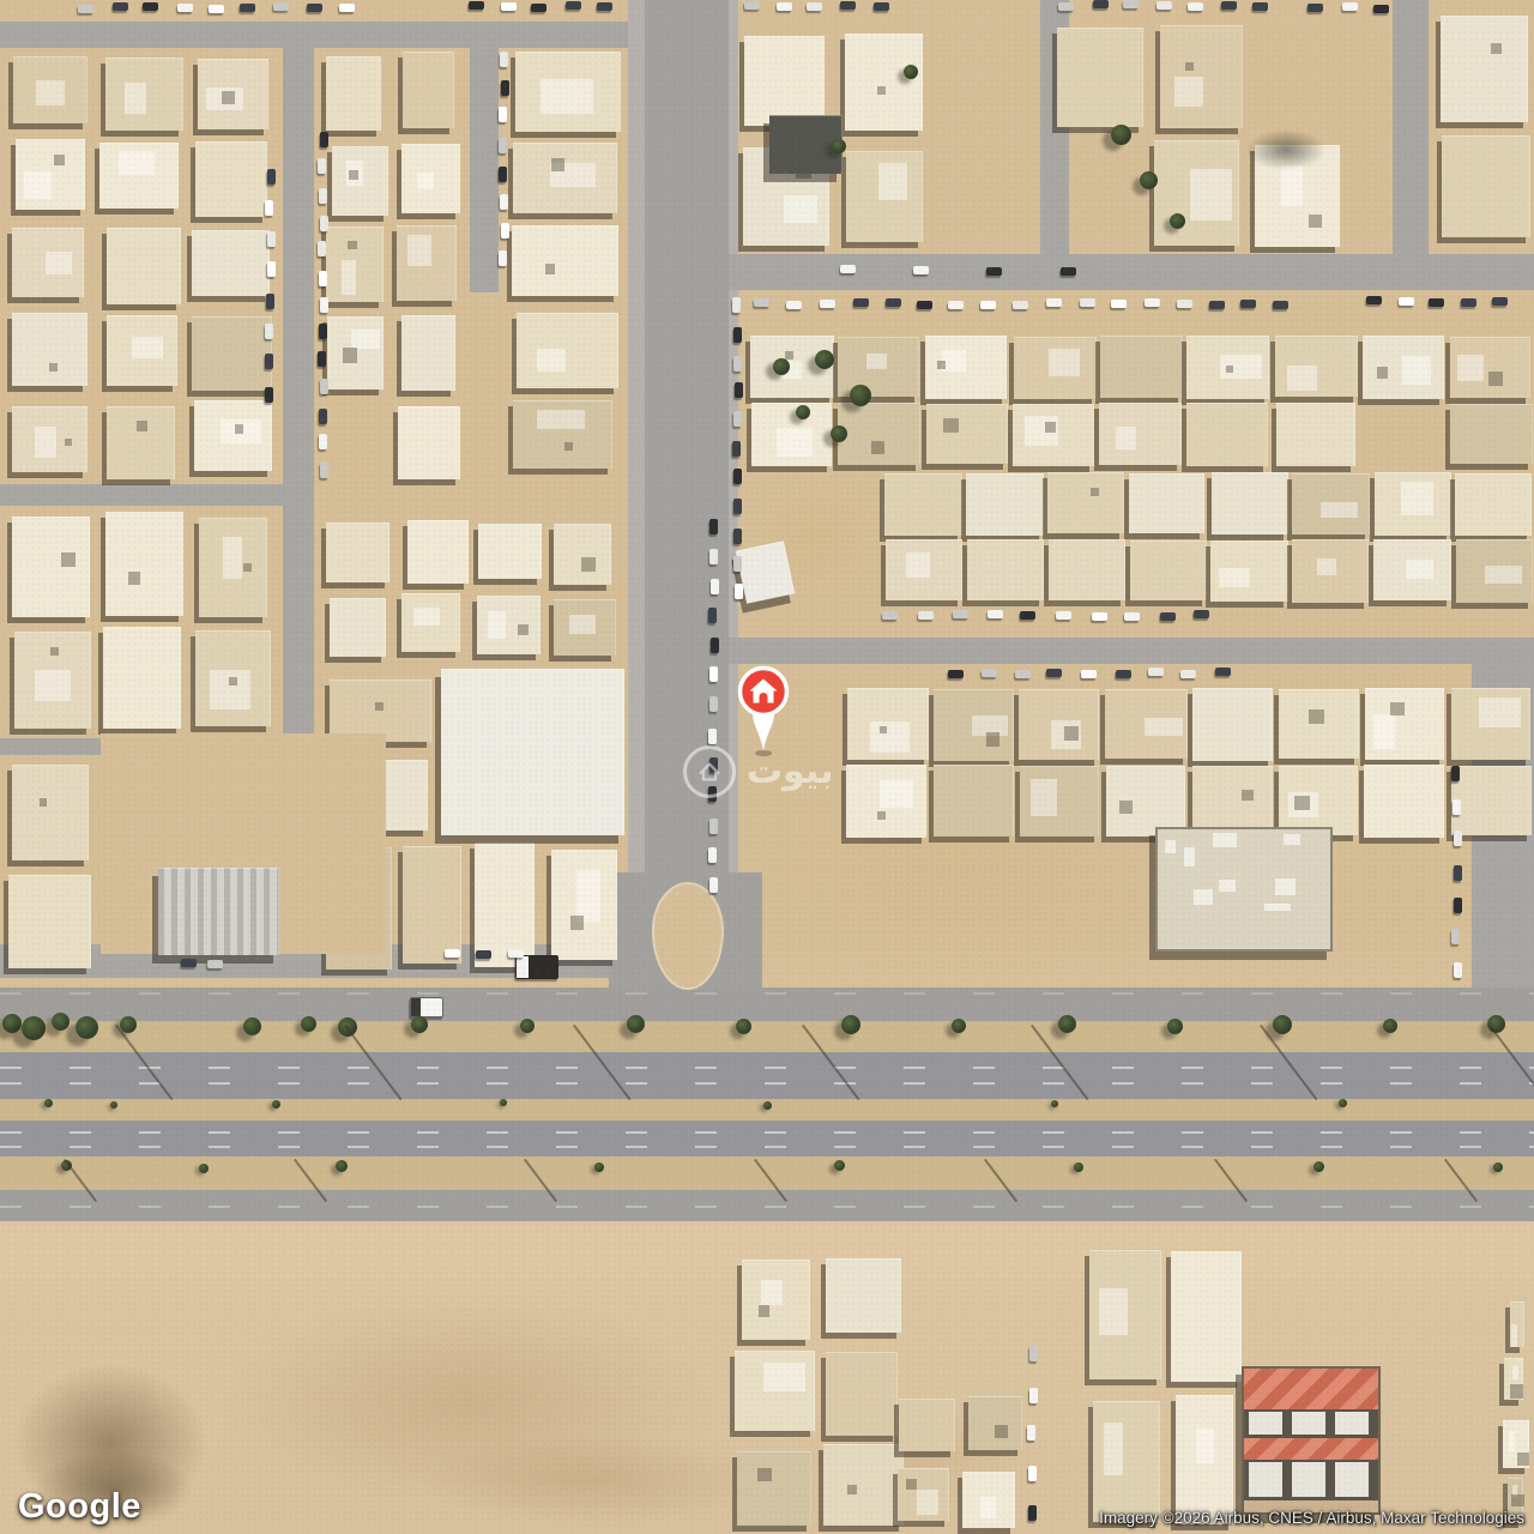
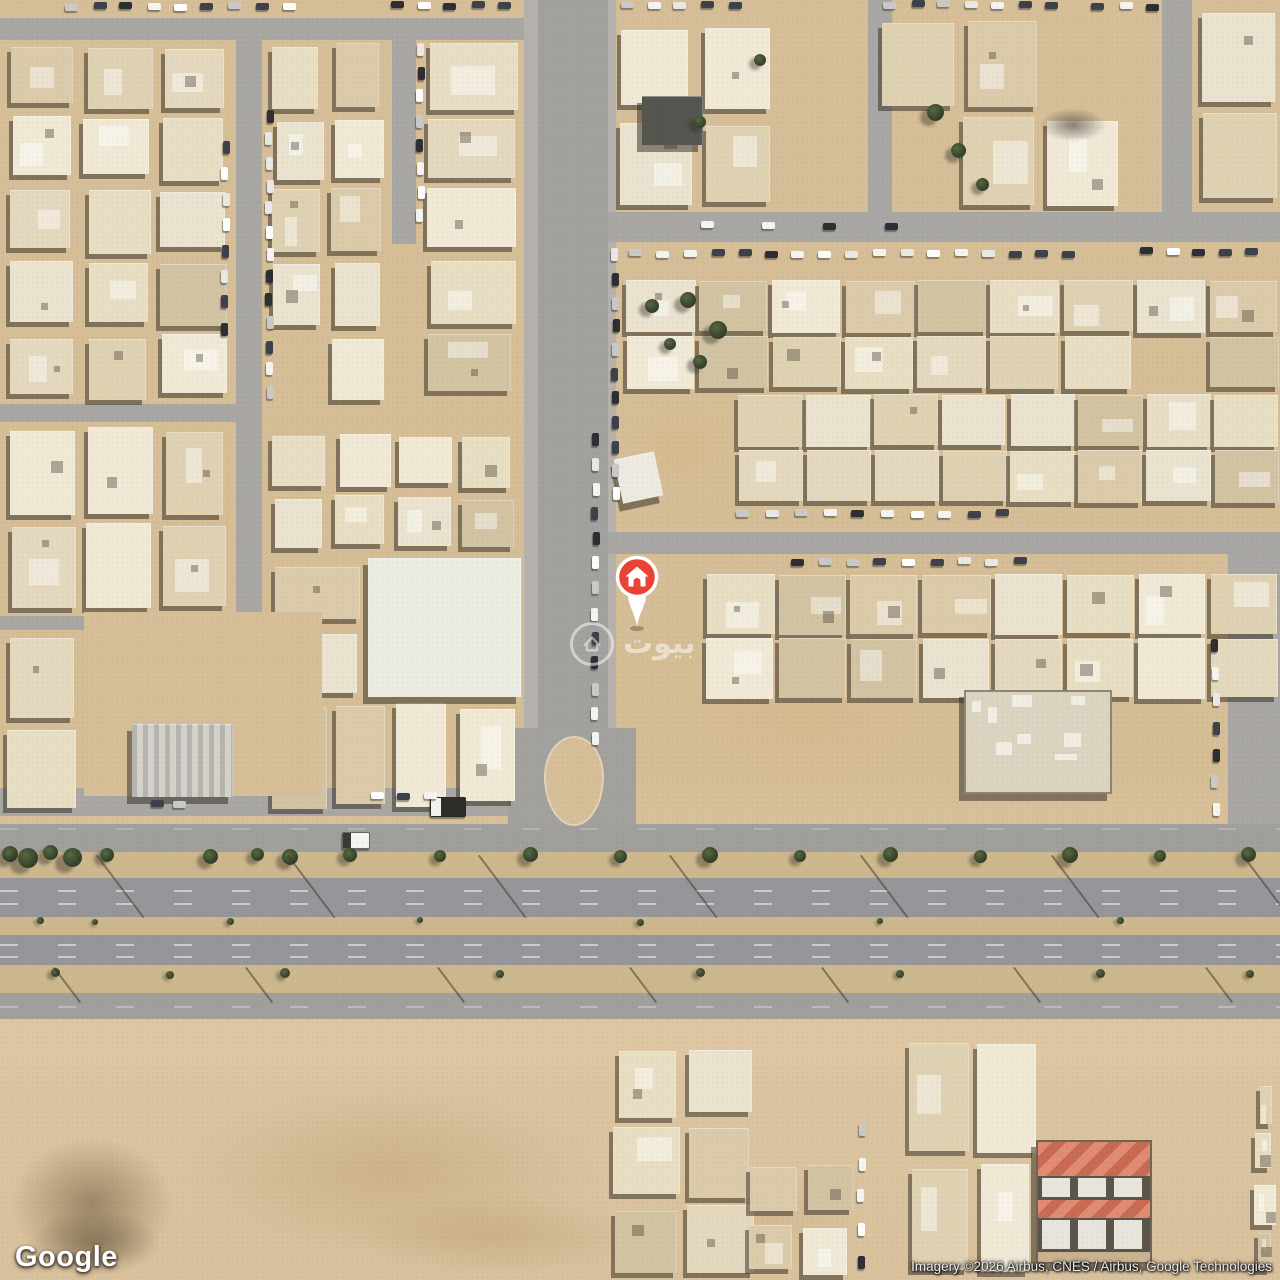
  بيوت
  Google
- Imagery ©2026 Airbus, CNES / Airbus, Maxar Technologies
+ Imagery ©2026 Airbus, CNES / Airbus, Google Technologies
